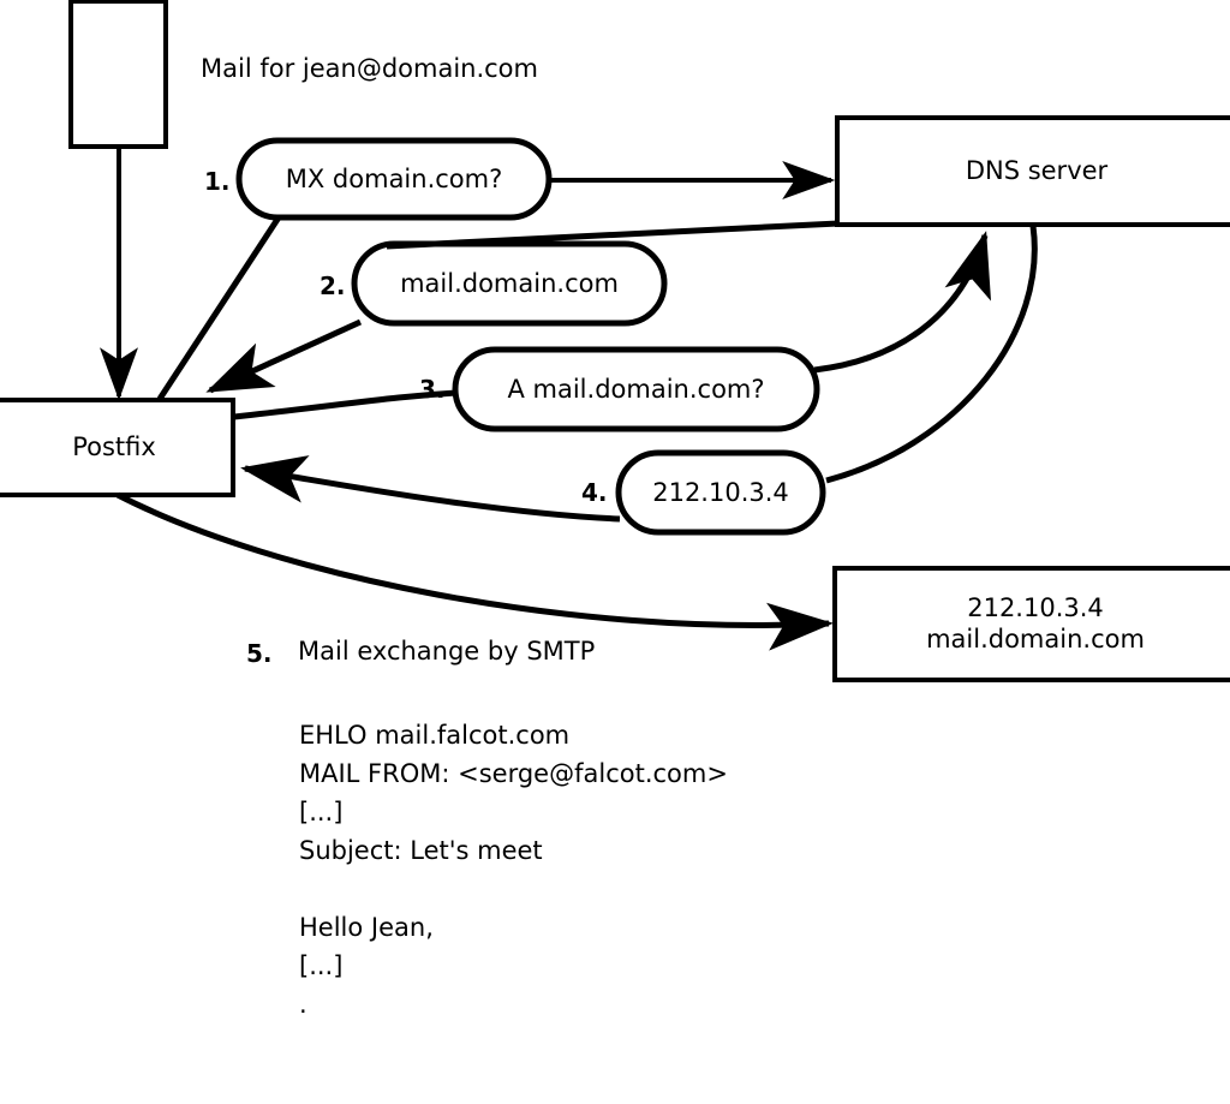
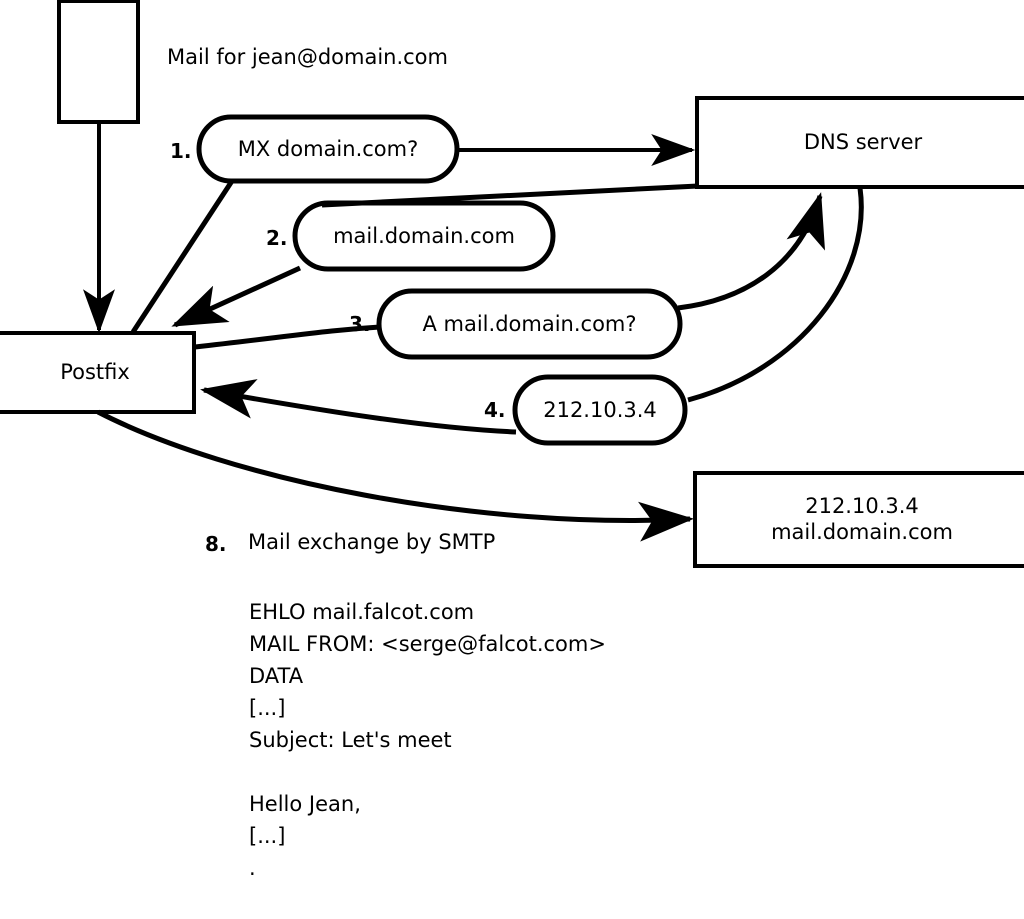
  Mail for jean@domain.com
  Postfix
  DNS server
  212.10.3.4
  mail.domain.com
  1.
  MX domain.com?
  2.
  mail.domain.com
  3.
  A mail.domain.com?
  4.
  212.10.3.4
- 5.
+ 8.
  Mail exchange by SMTP
  EHLO mail.falcot.com
  MAIL FROM: <serge@falcot.com>
+ DATA
  [...]
  Subject: Let's meet
  Hello Jean,
  [...]
  .
